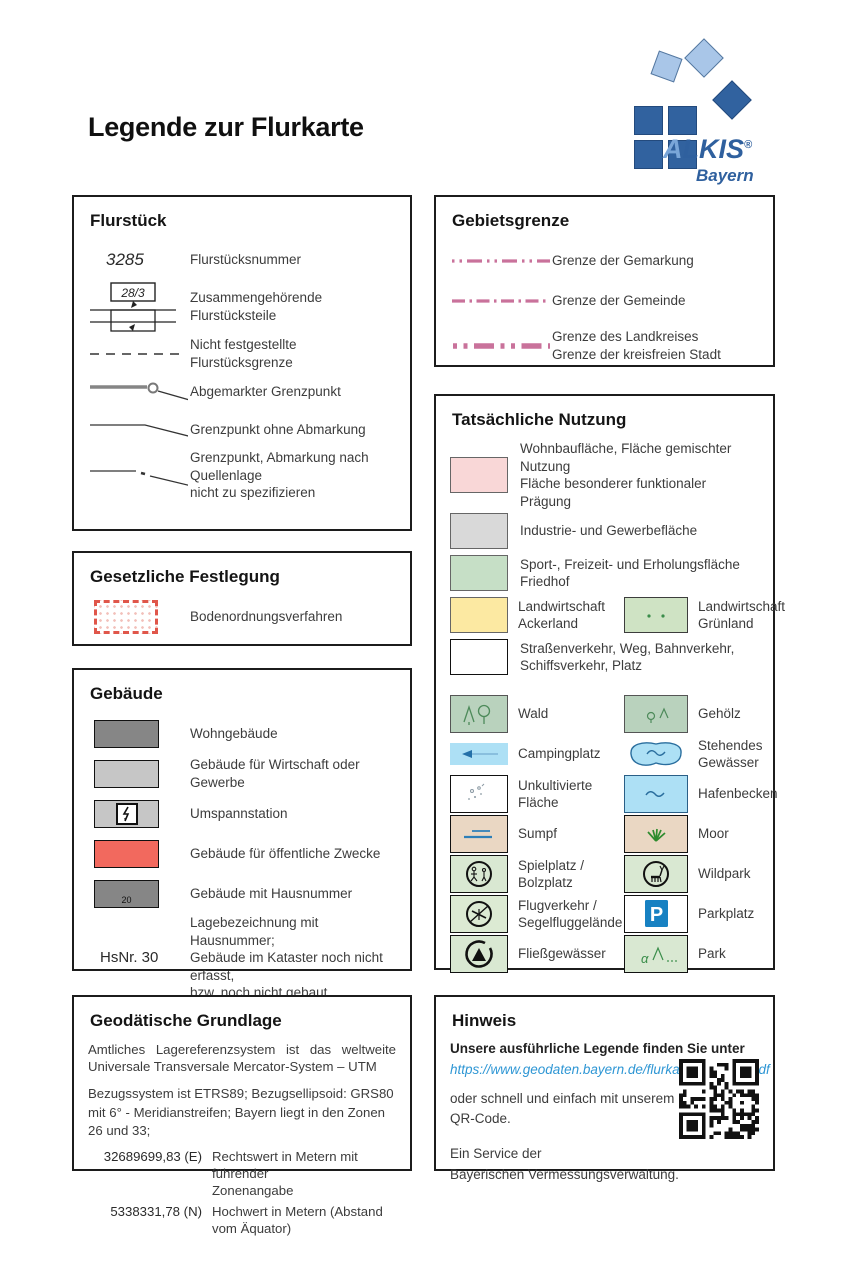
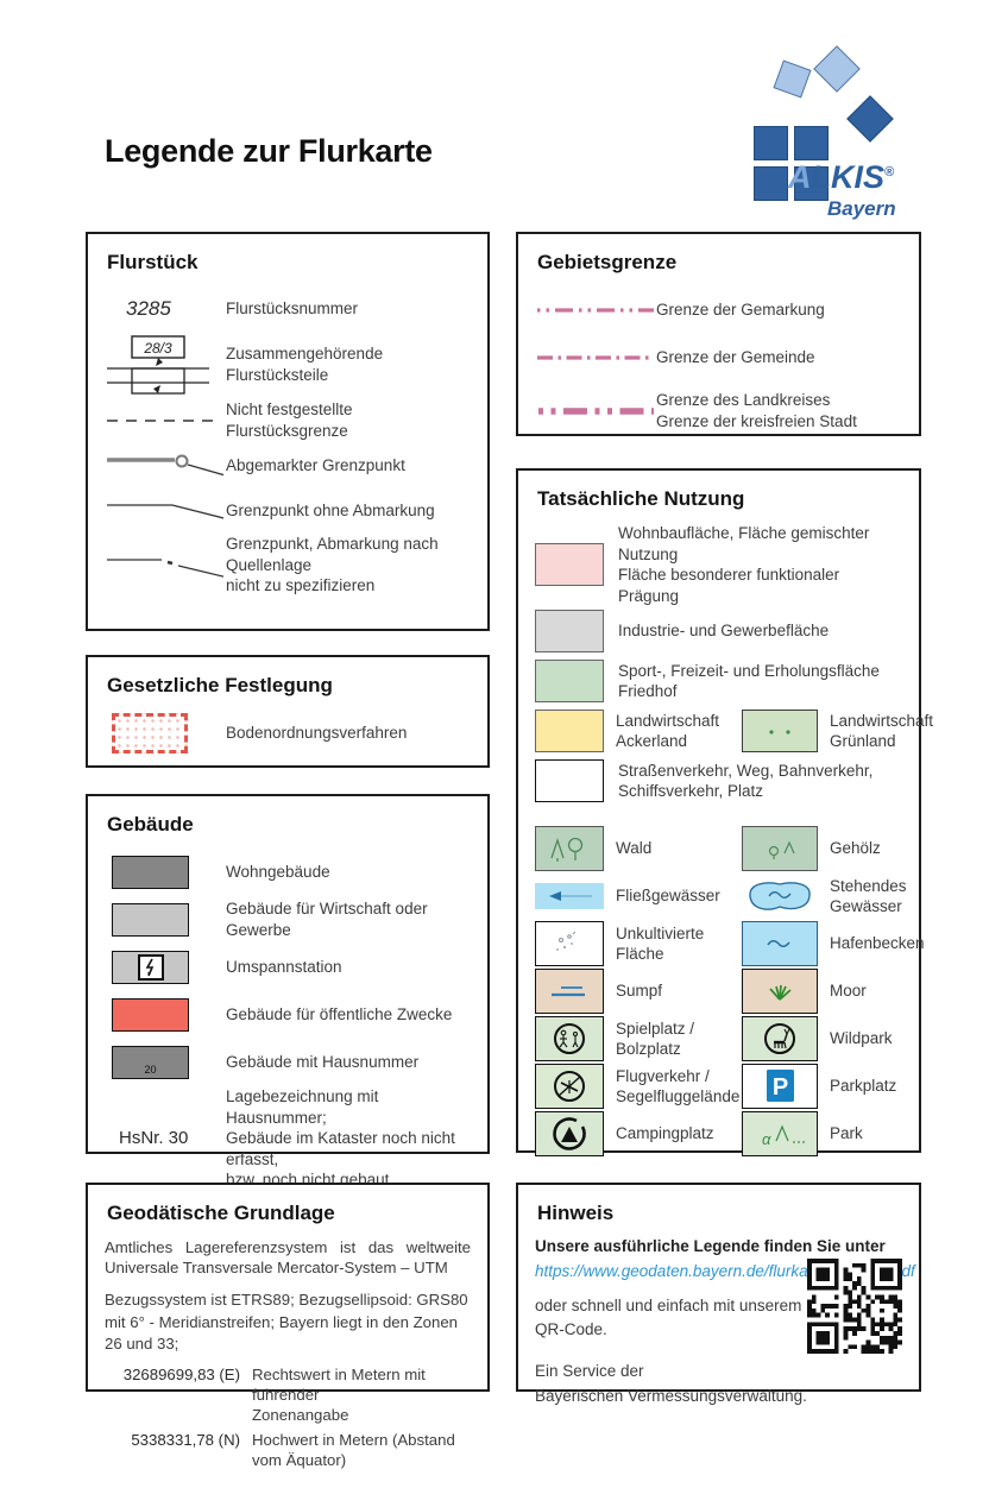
  Legende zur Flurkarte
  ALKIS®
  Bayern
  Flurstück
  3285
  Flurstücksnummer
  28/3
  Zusammengehörende Flurstücksteile
  Nicht festgestellte Flurstücksgrenze
  Abgemarkter Grenzpunkt
  Grenzpunkt ohne Abmarkung
  Grenzpunkt, Abmarkung nach Quellenlage
  nicht zu spezifizieren
  Gebietsgrenze
  Grenze der Gemarkung
  Grenze der Gemeinde
  Grenze des Landkreises
  Grenze der kreisfreien Stadt
  Tatsächliche Nutzung
  Wohnbaufläche, Fläche gemischter Nutzung
  Fläche besonderer funktionaler Prägung
  Industrie- und Gewerbefläche
  Sport-, Freizeit- und Erholungsfläche
  Friedhof
  Landwirtschaft
  Ackerland
  Landwirtschaft
  Grünland
  Straßenverkehr, Weg, Bahnverkehr,
  Schiffsverkehr, Platz
  Wald
  Gehölz
- Campingplatz
+ Fließgewässer
  Stehendes
  Gewässer
  Unkultivierte
  Fläche
  Hafenbecken
  Sumpf
  Moor
  Spielplatz /
  Bolzplatz
  Wildpark
  Flugverkehr /
  Segelfluggelände
  P
  Parkplatz
- Fließgewässer
+ Campingplatz
  α
  Park
  Gesetzliche Festlegung
  Bodenordnungsverfahren
  Gebäude
  Wohngebäude
  Gebäude für Wirtschaft oder Gewerbe
  Umspannstation
  Gebäude für öffentliche Zwecke
  20
  Gebäude mit Hausnummer
  HsNr. 30
  Lagebezeichnung mit Hausnummer;
  Gebäude im Kataster noch nicht erfasst,
  bzw. noch nicht gebaut
  Geodätische Grundlage
  Amtliches Lagereferenzsystem ist das weltweite Universale Transversale Mercator-System – UTM
  Bezugssystem ist ETRS89; Bezugsellipsoid: GRS80
  mit 6° - Meridianstreifen; Bayern liegt in den Zonen 26 und 33;
  32689699,83 (E)
  Rechtswert in Metern mit führender
  Zonenangabe
  5338331,78 (N)
  Hochwert in Metern (Abstand vom Äquator)
  Hinweis
  Unsere ausführliche Legende finden Sie unter
  https://www.geodaten.bayern.de/flurkadf
  oder schnell und einfach mit unserem
  QR-Code.
  Ein Service der
  Bayerischen Vermessungsverwaltung.
